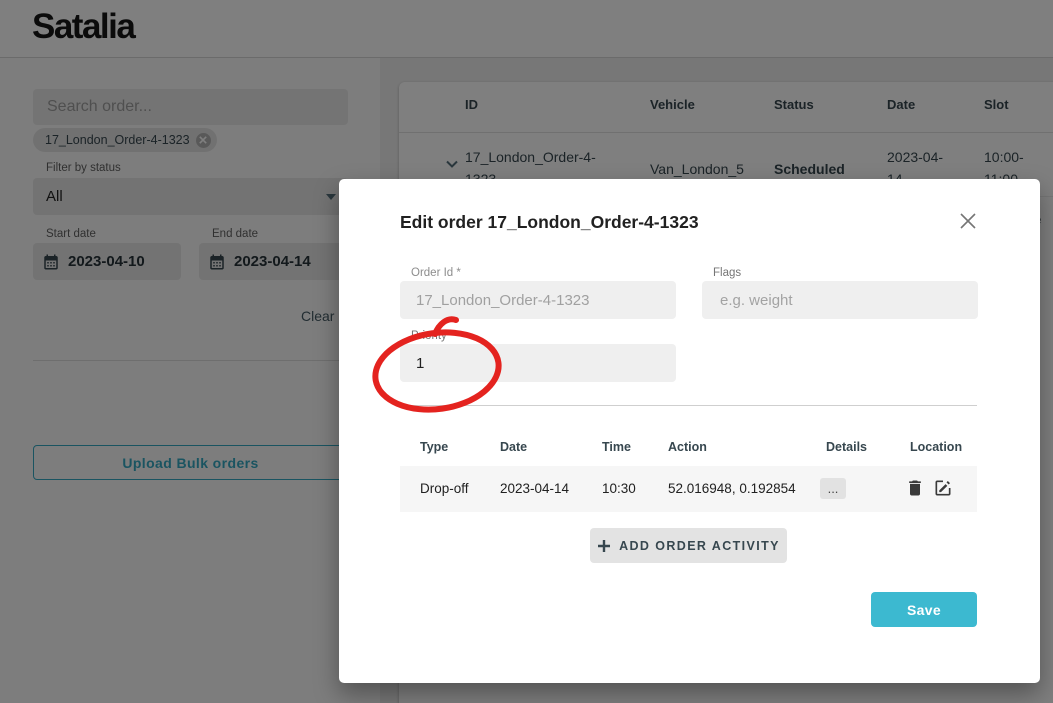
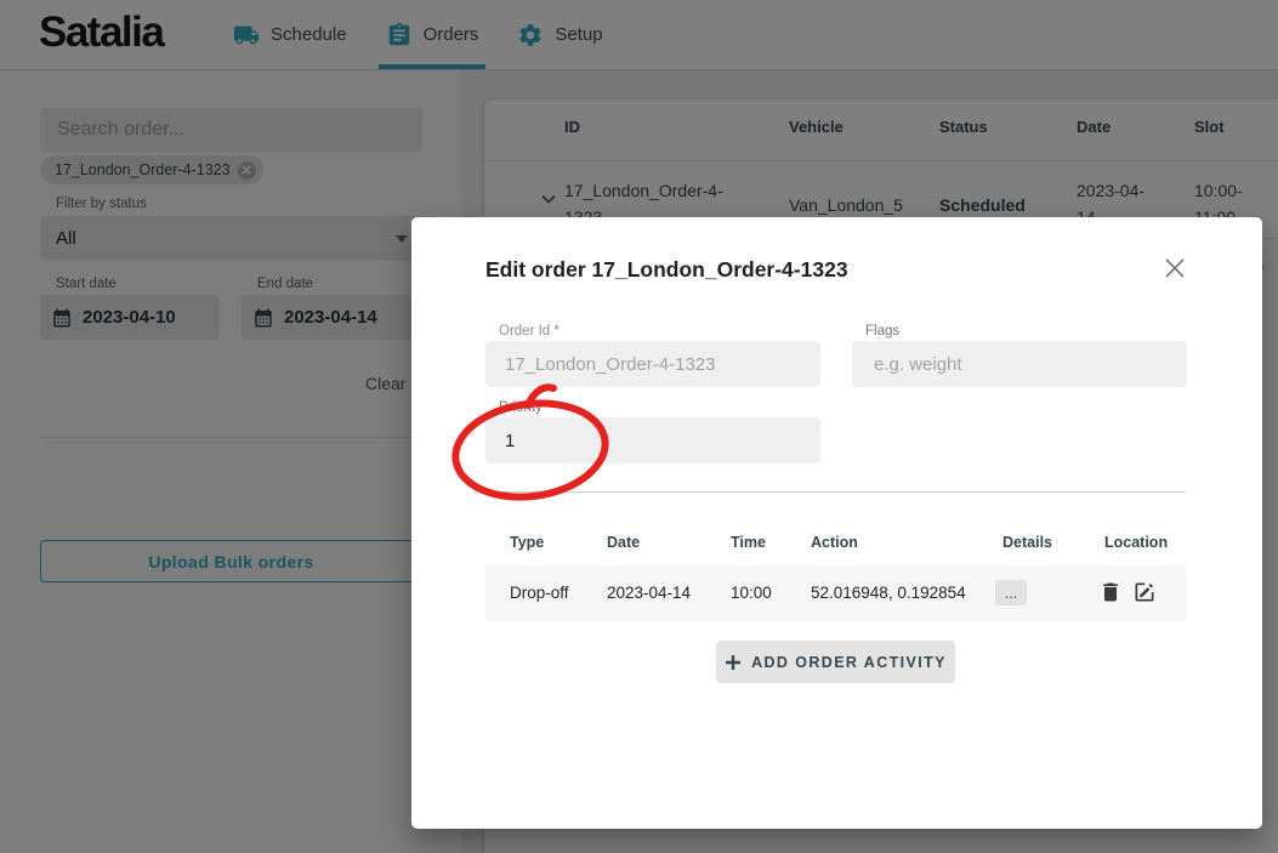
  Satalia
+ Schedule
+ Orders
+ Setup
  Search order...
  17_London_Order-4-1323
  Filter by status
  All
  Start date
  2023-04-10
  End date
  2023-04-14
  Clear
  Upload Bulk orders
  ID
  Vehicle
  Status
  Date
  Slot
  17_London_Order-4-
  Van_London_5
  Scheduled
  2023-04-
  Edit order 17_London_Order-4-1323
  Order Id *
  17_London_Order-4-1323
  Flags
  e.g. weight
  1
  Type
  Date
  Time
  Action
  Details
  Location
  Drop-off
  2023-04-14
- 10:30
+ 10:00
  52.016948, 0.192854
  ...
  ADD ORDER ACTIVITY
- Save
